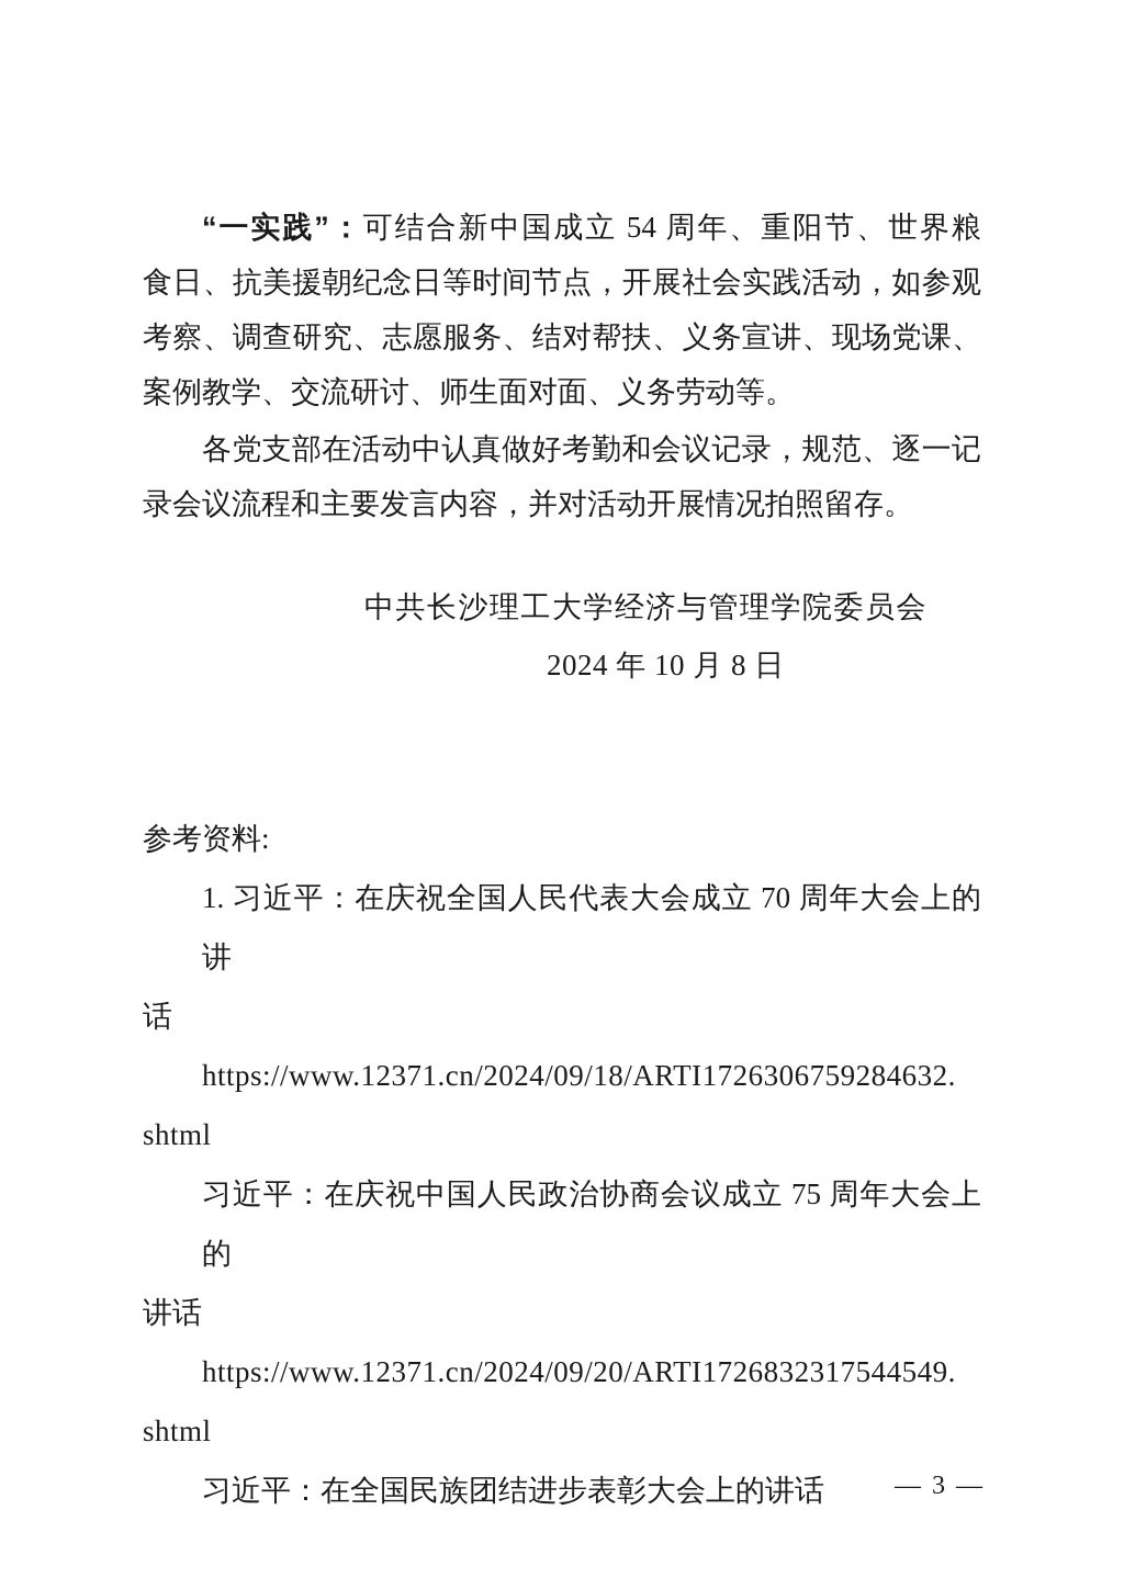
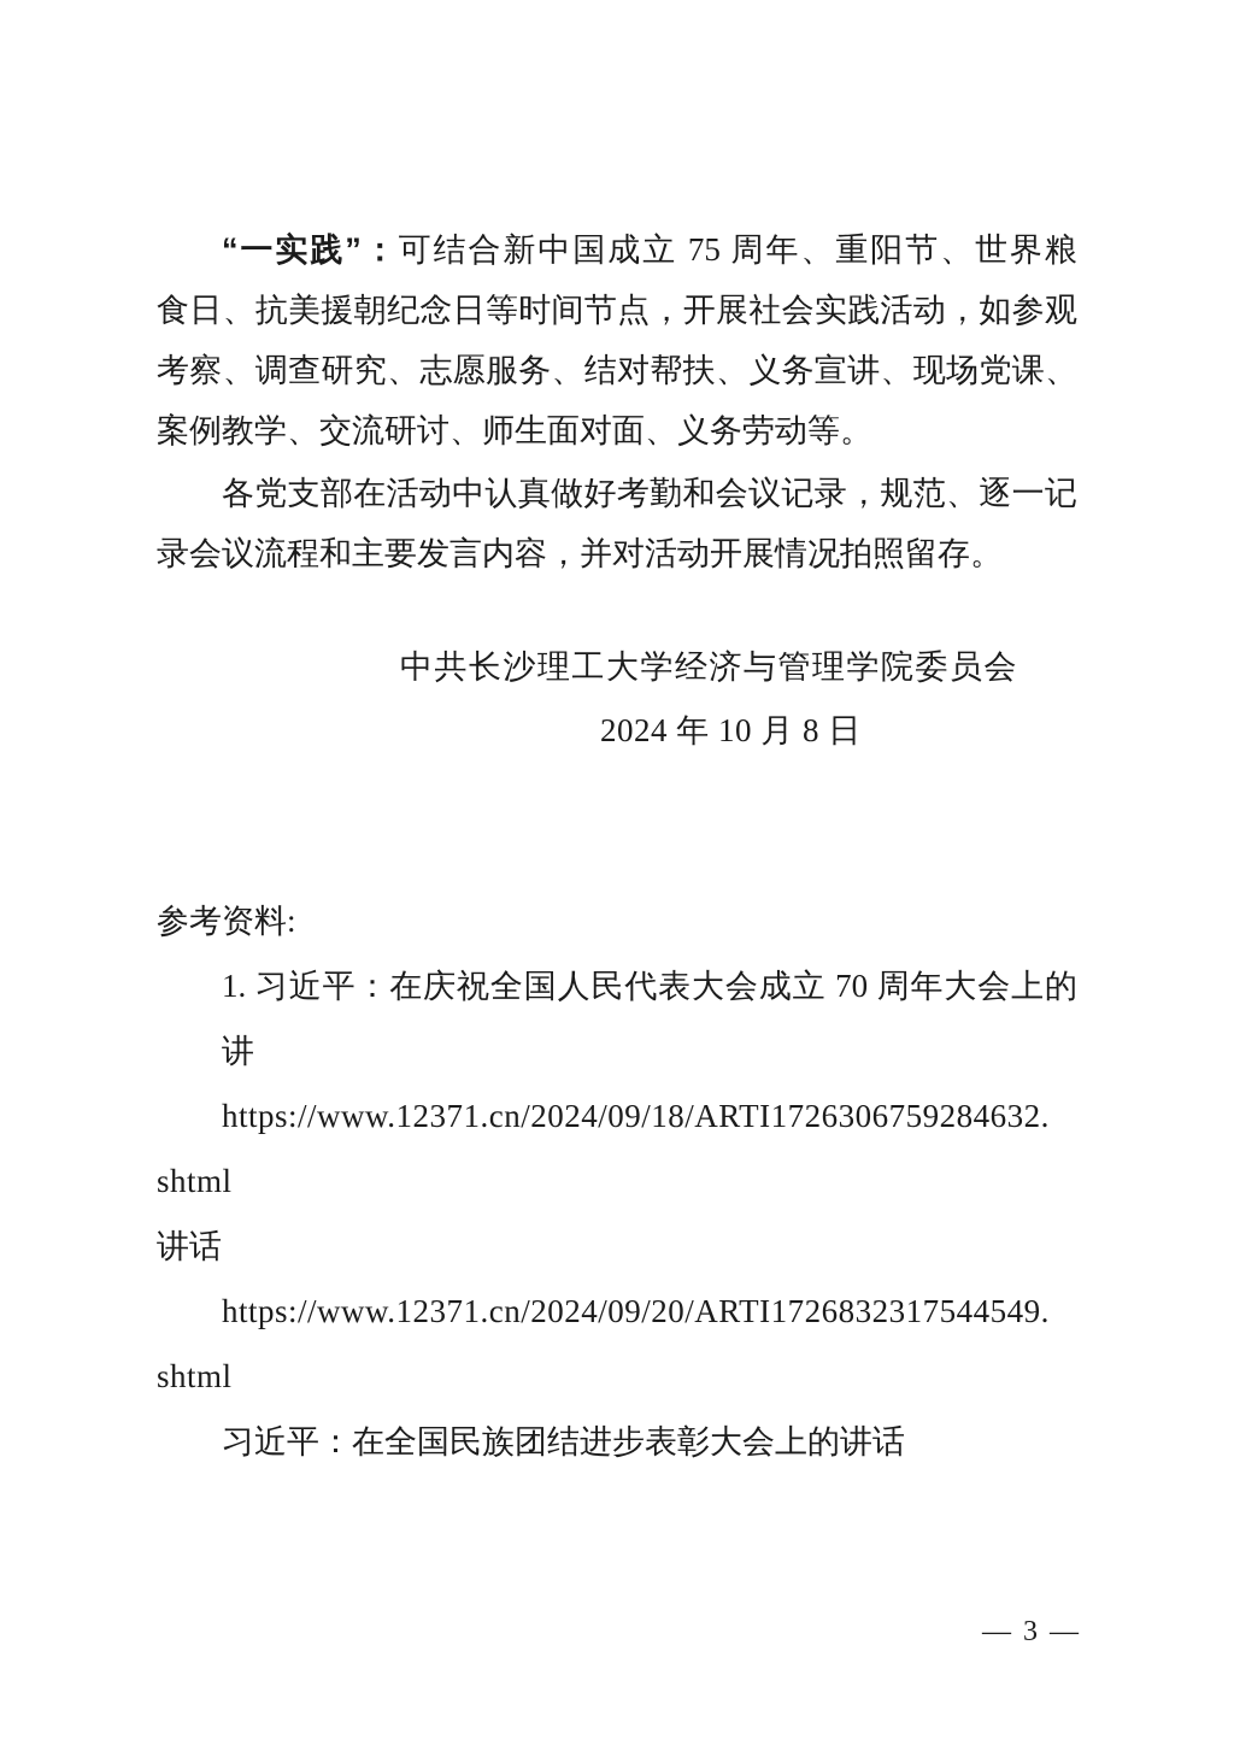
- “一实践”：可结合新中国成立 54 周年、重阳节、世界粮
+ “一实践”：可结合新中国成立 75 周年、重阳节、世界粮
  食日、抗美援朝纪念日等时间节点，开展社会实践活动，如参观
  考察、调查研究、志愿服务、结对帮扶、义务宣讲、现场党课、
  案例教学、交流研讨、师生面对面、义务劳动等。
  各党支部在活动中认真做好考勤和会议记录，规范、逐一记
  录会议流程和主要发言内容，并对活动开展情况拍照留存。
  中共长沙理工大学经济与管理学院委员会
  2024 年 10 月 8 日
  参考资料:
  1. 习近平：在庆祝全国人民代表大会成立 70 周年大会上的讲
- 话
  https://www.12371.cn/2024/09/18/ARTI1726306759284632.
  shtml
- 习近平：在庆祝中国人民政治协商会议成立 75 周年大会上的
  讲话
  https://www.12371.cn/2024/09/20/ARTI1726832317544549.
  shtml
  习近平：在全国民族团结进步表彰大会上的讲话
  — 3 —
